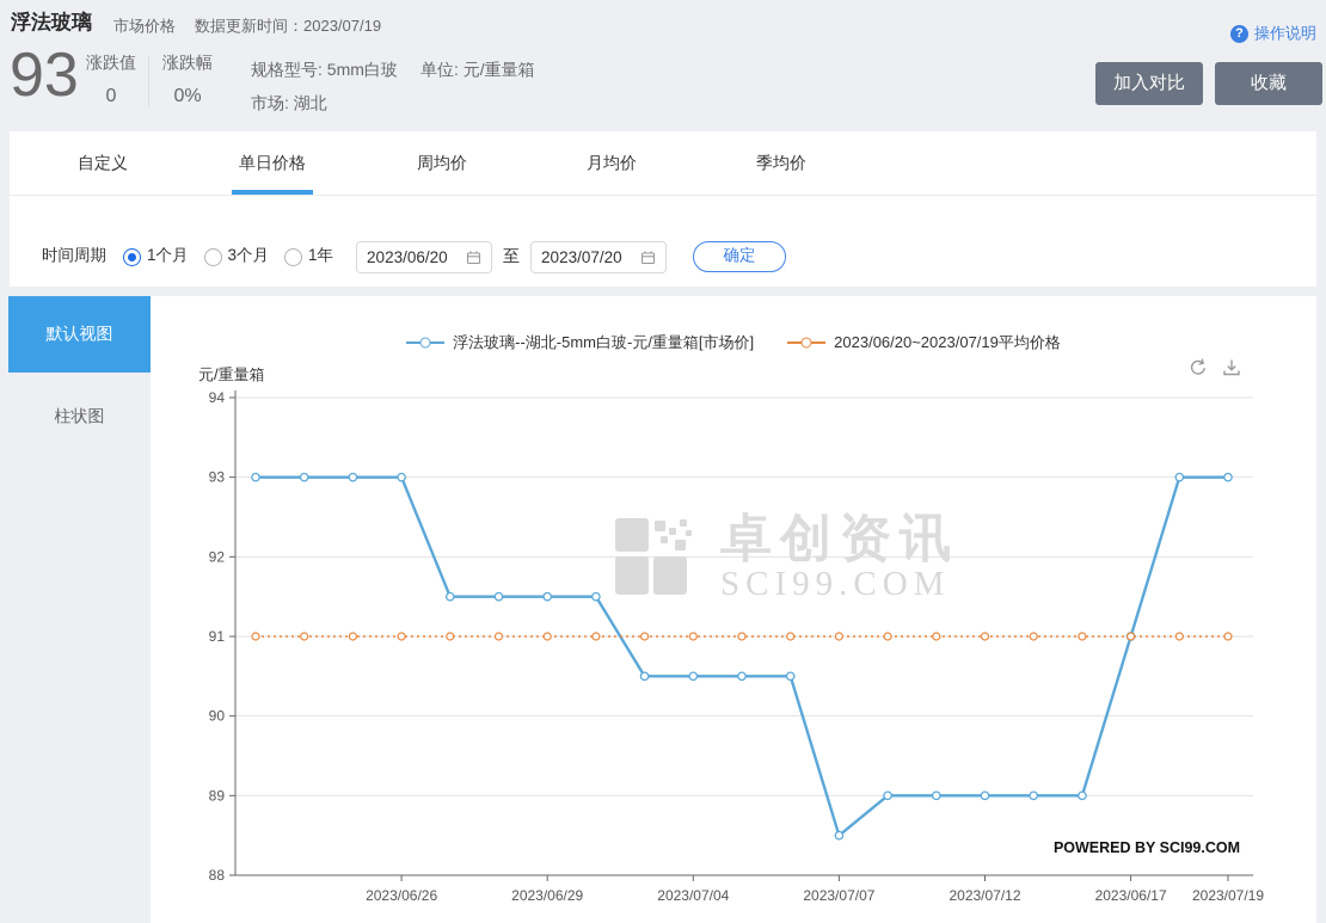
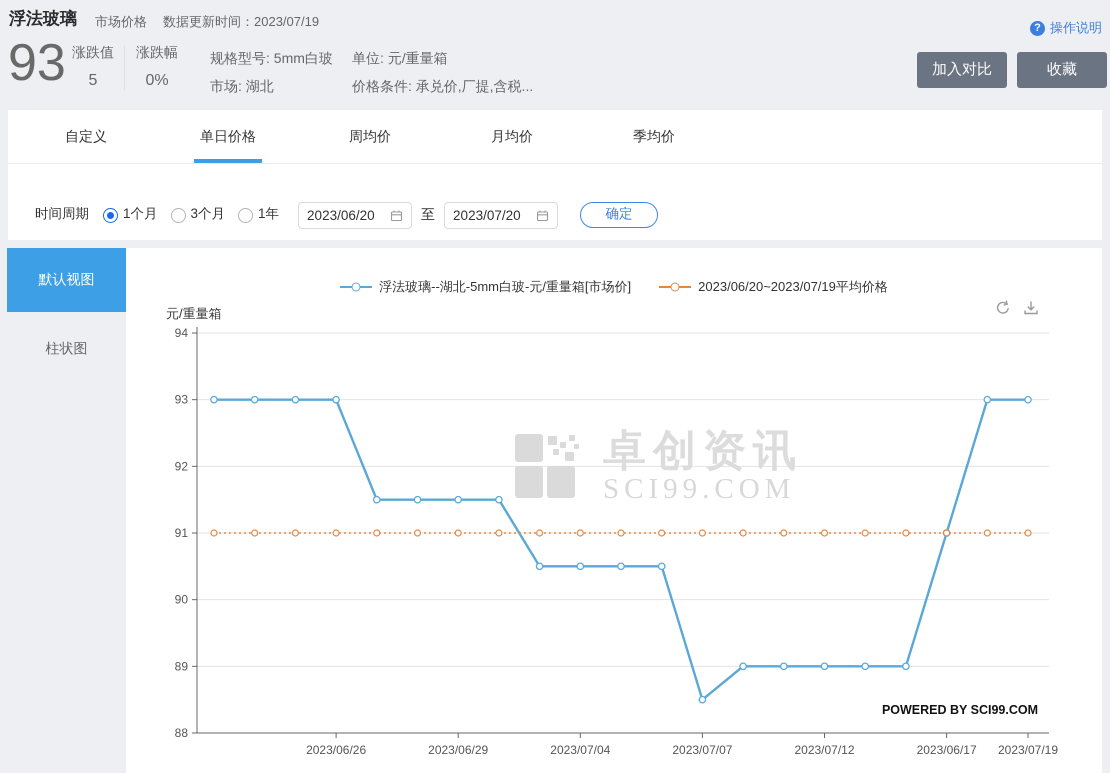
  浮法玻璃
  市场价格
  数据更新时间：2023/07/19
  ?
  操作说明
  93
  涨跌值
- 0
+ 5
  涨跌幅
  0%
  规格型号: 5mm白玻
  市场: 湖北
  单位: 元/重量箱
+ 价格条件: 承兑价,厂提,含税...
  加入对比
  收藏
  自定义
  单日价格
  周均价
  月均价
  季均价
  时间周期
  1个月
  3个月
  1年
  2023/06/20
  至
  2023/07/20
  确定
  默认视图
  柱状图
  浮法玻璃--湖北-5mm白玻-元/重量箱[市场价]
  2023/06/20~2023/07/19平均价格
  元/重量箱
  88
  89
  90
  91
  92
  93
  94
  2023/06/26
  2023/06/29
  2023/07/04
  2023/07/07
  2023/07/12
  2023/06/17
  2023/07/19
  卓创资讯
  SCI99.COM
  POWERED BY SCI99.COM
